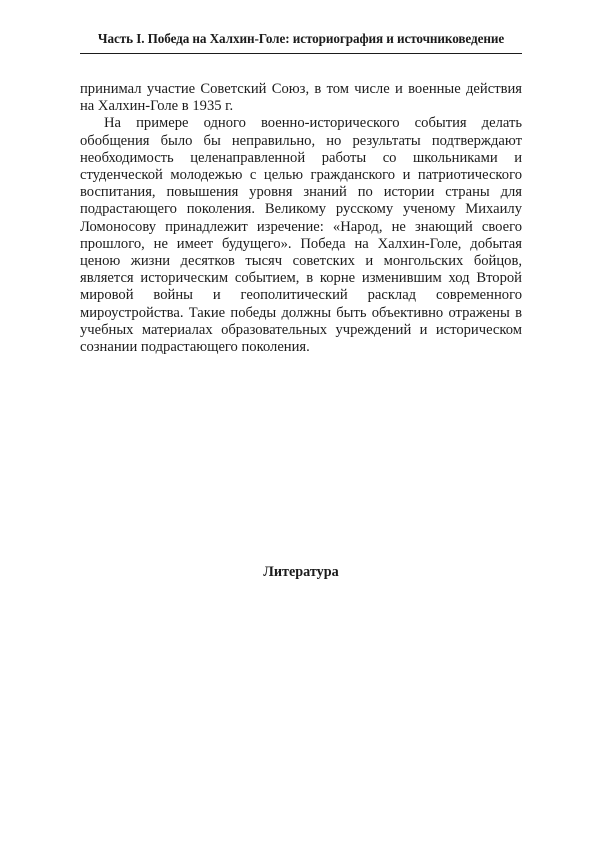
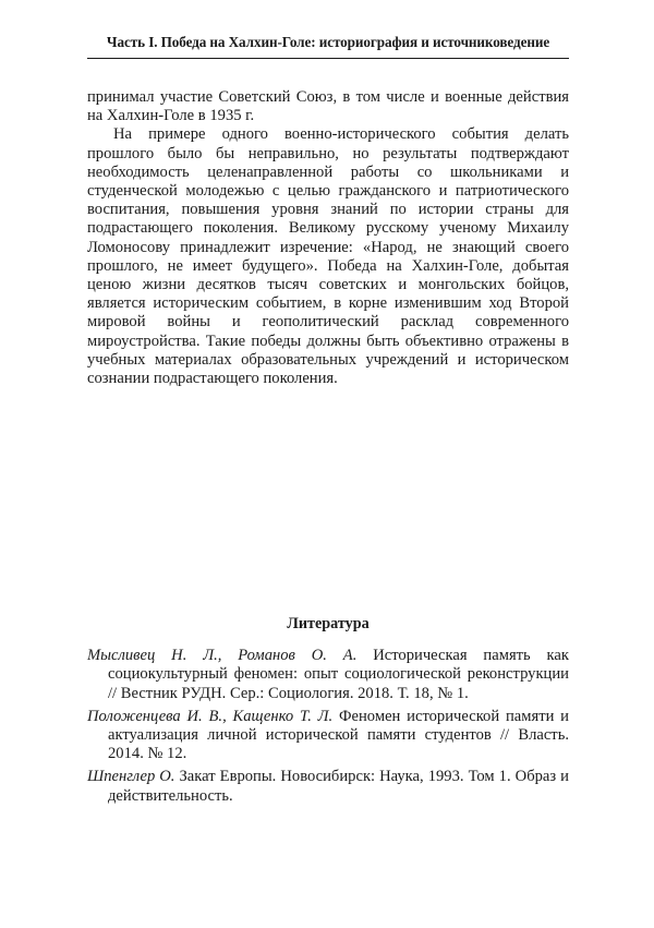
  Часть I. Победа на Халхин-Голе: историография и источниковедение
  принимал участие Советский Союз, в том числе и военные действия на Халхин-Голе в 1935 г.
- На примере одного военно-исторического события делать обобщения было бы неправильно, но результаты подтверждают необходимость целенаправленной работы со школьниками и студенческой молодежью с целью гражданского и патриотического воспитания, повышения уровня знаний по истории страны для подрастающего поколения. Великому русскому ученому Михаилу Ломоносову принадлежит изречение: «Народ, не знающий своего прошлого, не имеет будущего». Победа на Халхин-Голе, добытая ценою жизни десятков тысяч советских и монгольских бойцов, является историческим событием, в корне изменившим ход Второй мировой войны и геополитический расклад современного мироустройства. Такие победы должны быть объективно отражены в учебных материалах образовательных учреждений и историческом сознании подрастающего поколения.
+ На примере одного военно-исторического события делать прошлого было бы неправильно, но результаты подтверждают необходимость целенаправленной работы со школьниками и студенческой молодежью с целью гражданского и патриотического воспитания, повышения уровня знаний по истории страны для подрастающего поколения. Великому русскому ученому Михаилу Ломоносову принадлежит изречение: «Народ, не знающий своего прошлого, не имеет будущего». Победа на Халхин-Голе, добытая ценою жизни десятков тысяч советских и монгольских бойцов, является историческим событием, в корне изменившим ход Второй мировой войны и геополитический расклад современного мироустройства. Такие победы должны быть объективно отражены в учебных материалах образовательных учреждений и историческом сознании подрастающего поколения.
  Литература
+ Мысливец Н. Л., Романов О. А. Историческая память как социокультурный феномен: опыт социологической реконструкции // Вестник РУДН. Сер.: Социология. 2018. Т. 18, № 1.
+ Положенцева И. В., Кащенко Т. Л. Феномен исторической памяти и актуализация личной исторической памяти студентов // Власть. 2014. № 12.
+ Шпенглер О. Закат Европы. Новосибирск: Наука, 1993. Том 1. Образ и действительность.
